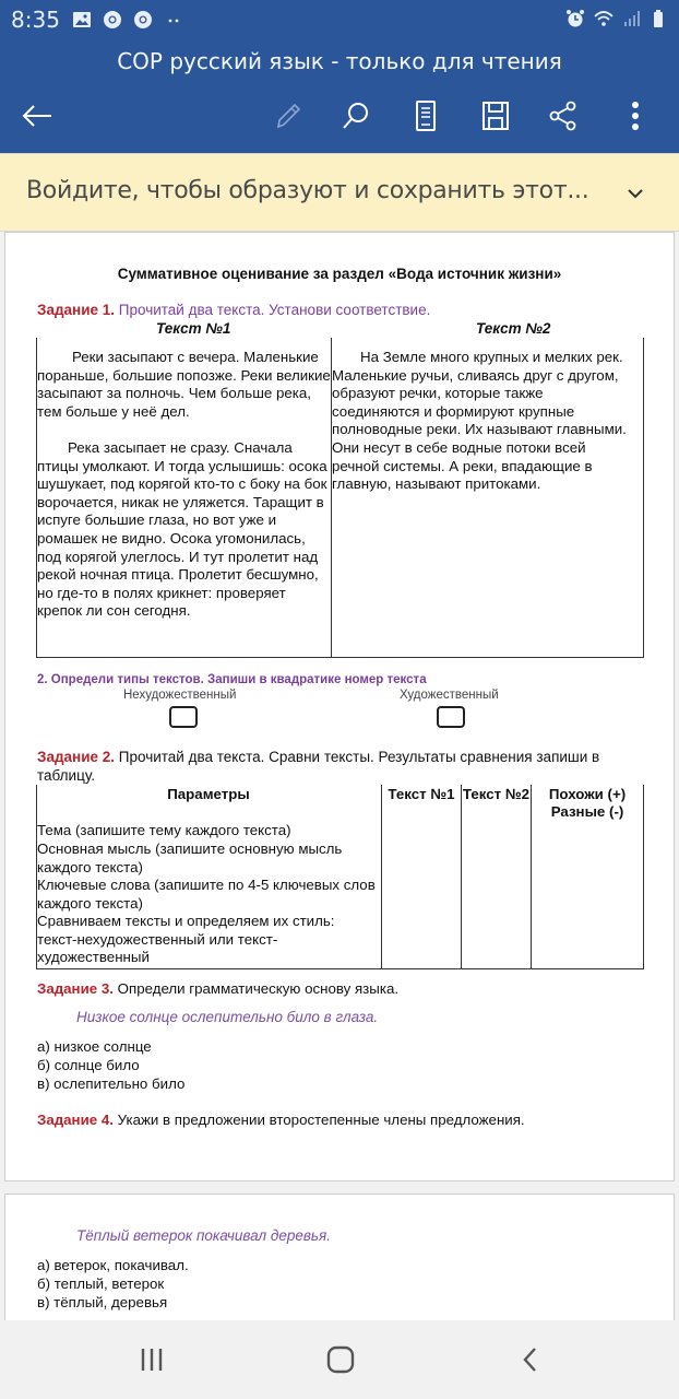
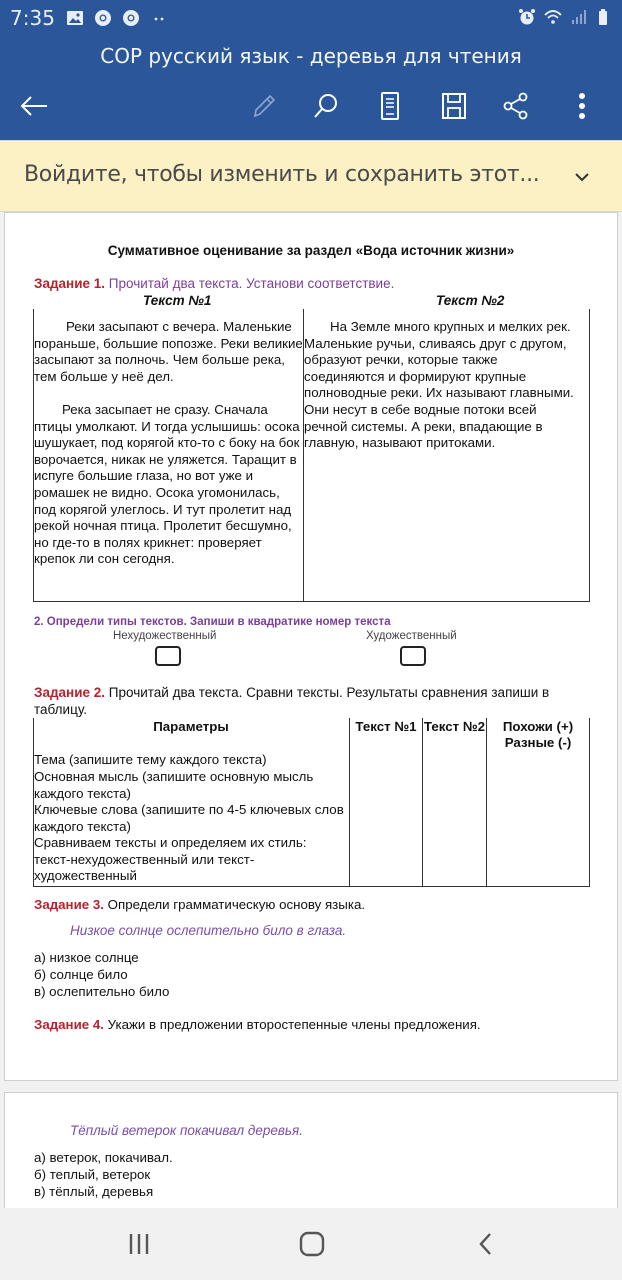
- 8:35
+ 7:35
- СОР русский язык - только для чтения
+ СОР русский язык - деревья для чтения
- Войдите, чтобы образуют и сохранить этот...
+ Войдите, чтобы изменить и сохранить этот...
  Суммативное оценивание за раздел «Вода источник жизни»
  Задание 1. Прочитай два текста. Установи соответствие.
  Текст №1
  Текст №2
  Реки засыпают с вечера. Маленькие пораньше, большие попозже. Реки великие засыпают за полночь. Чем больше река, тем больше у неё дел.
  Река засыпает не сразу. Сначала птицы умолкают. И тогда услышишь: осока шушукает, под корягой кто-то с боку на бок ворочается, никак не уляжется. Таращит в испуге большие глаза, но вот уже и ромашек не видно. Осока угомонилась, под корягой улеглось. И тут пролетит над рекой ночная птица. Пролетит бесшумно, но где-то в полях крикнет: проверяет крепок ли сон сегодня.
  На Земле много крупных и мелких рек. Маленькие ручьи, сливаясь друг с другом, образуют речки, которые также соединяются и формируют крупные полноводные реки. Их называют главными. Они несут в себе водные потоки всей речной системы. А реки, впадающие в главную, называют притоками.
  2. Определи типы текстов. Запиши в квадратике номер текста
  Нехудожественный
  Художественный
  Задание 2. Прочитай два текста. Сравни тексты. Результаты сравнения запиши в таблицу.
  Параметры
  Текст №1
  Текст №2
  Похожи (+) Разные (-)
  Тема (запишите тему каждого текста)
  Основная мысль (запишите основную мысль каждого текста)
  Ключевые слова (запишите по 4-5 ключевых слов каждого текста)
  Сравниваем тексты и определяем их стиль: текст-нехудожественный или текст-художественный
  Задание 3. Определи грамматическую основу языка.
  Низкое солнце ослепительно било в глаза.
  а) низкое солнце
  б) солнце било
  в) ослепительно било
  Задание 4. Укажи в предложении второстепенные члены предложения.
  Тёплый ветерок покачивал деревья.
  а) ветерок, покачивал.
  б) теплый, ветерок
  в) тёплый, деревья
